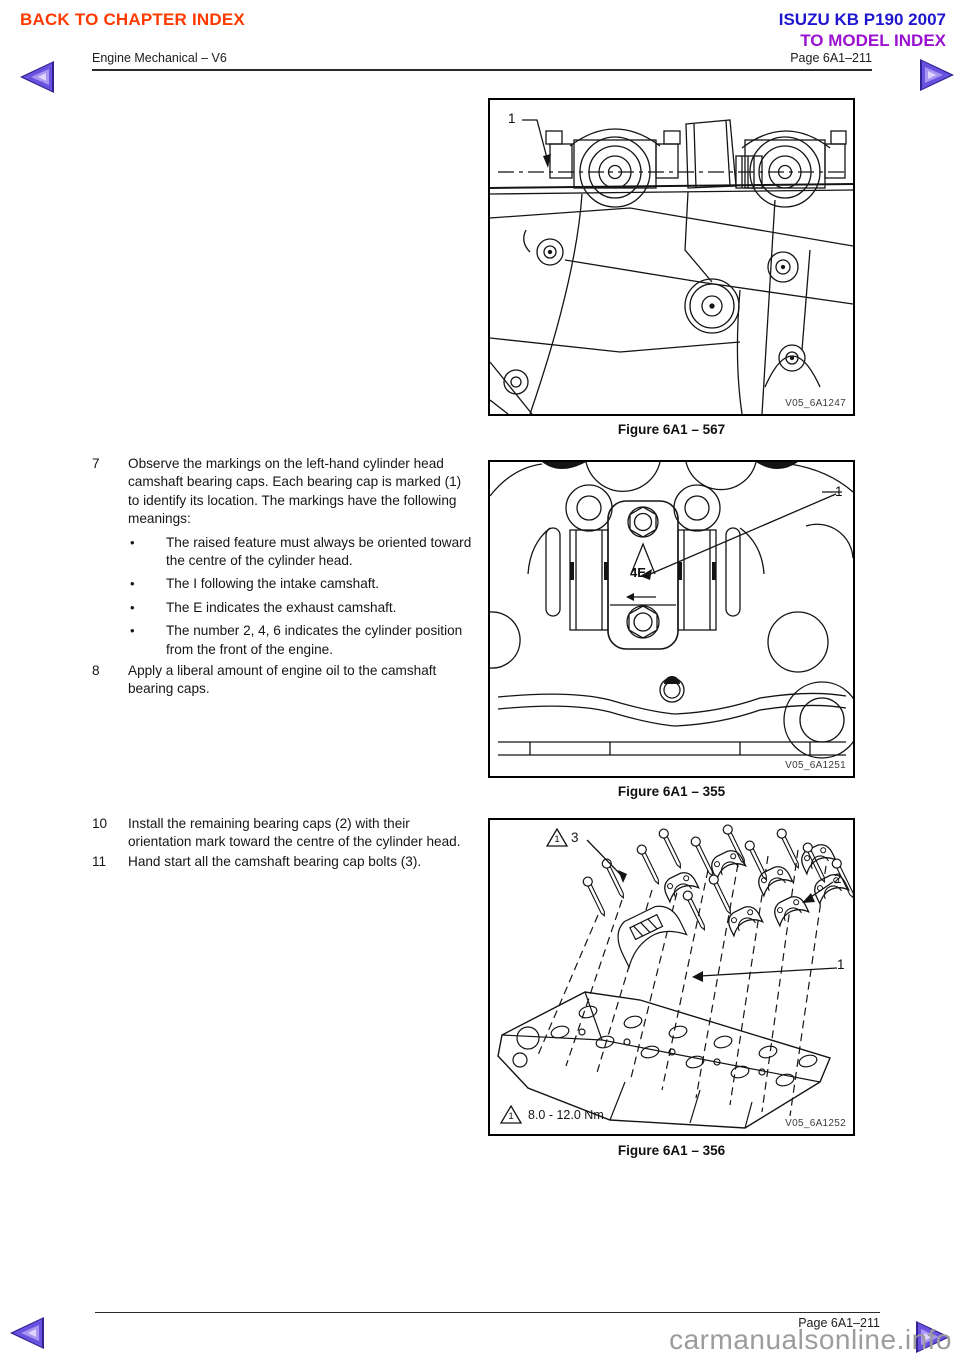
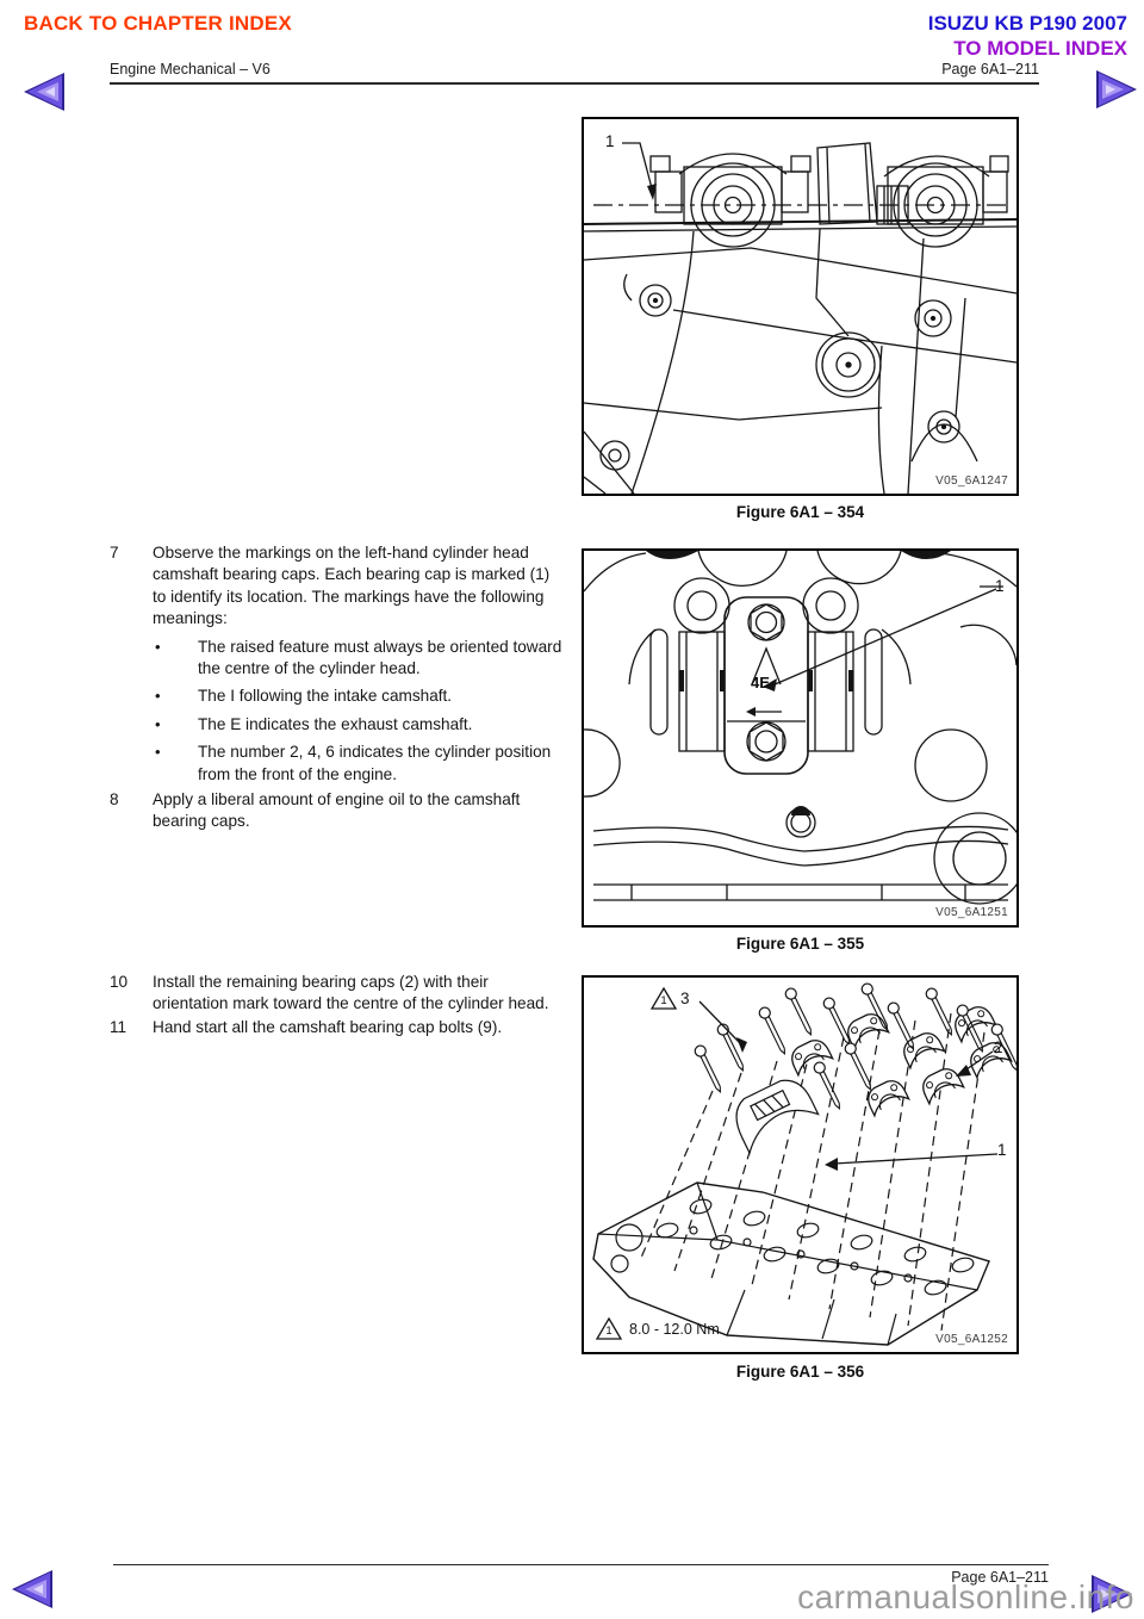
  BACK TO CHAPTER INDEX
  ISUZU KB P190 2007
  TO MODEL INDEX
  Engine Mechanical – V6
  Page 6A1–211
  7
  Observe the markings on the left-hand cylinder head camshaft bearing caps. Each bearing cap is marked (1) to identify its location. The markings have the following meanings:
  •
  The raised feature must always be oriented toward the centre of the cylinder head.
  •
  The I following the intake camshaft.
  •
  The E indicates the exhaust camshaft.
  •
  The number 2, 4, 6 indicates the cylinder position from the front of the engine.
  8
  Apply a liberal amount of engine oil to the camshaft bearing caps.
  10
  Install the remaining bearing caps (2) with their orientation mark toward the centre of the cylinder head.
  11
- Hand start all the camshaft bearing cap bolts (3).
+ Hand start all the camshaft bearing cap bolts (9).
  1
  V05_6A1247
- Figure 6A1 – 567
+ Figure 6A1 – 354
  1
  4E
  V05_6A1251
  Figure 6A1 – 355
  1
  3
  2
  1
  1
  8.0 - 12.0 Nm
  V05_6A1252
  Figure 6A1 – 356
  Page 6A1–211
  carmanualsonline.info
